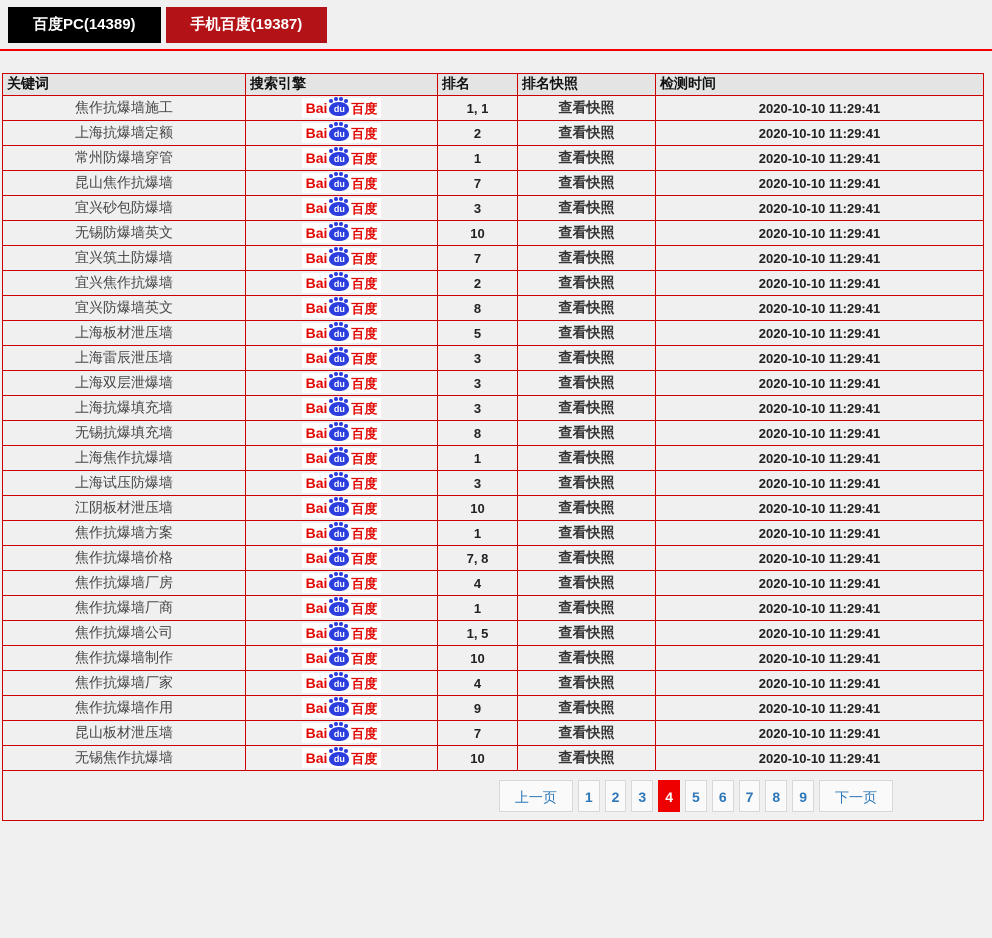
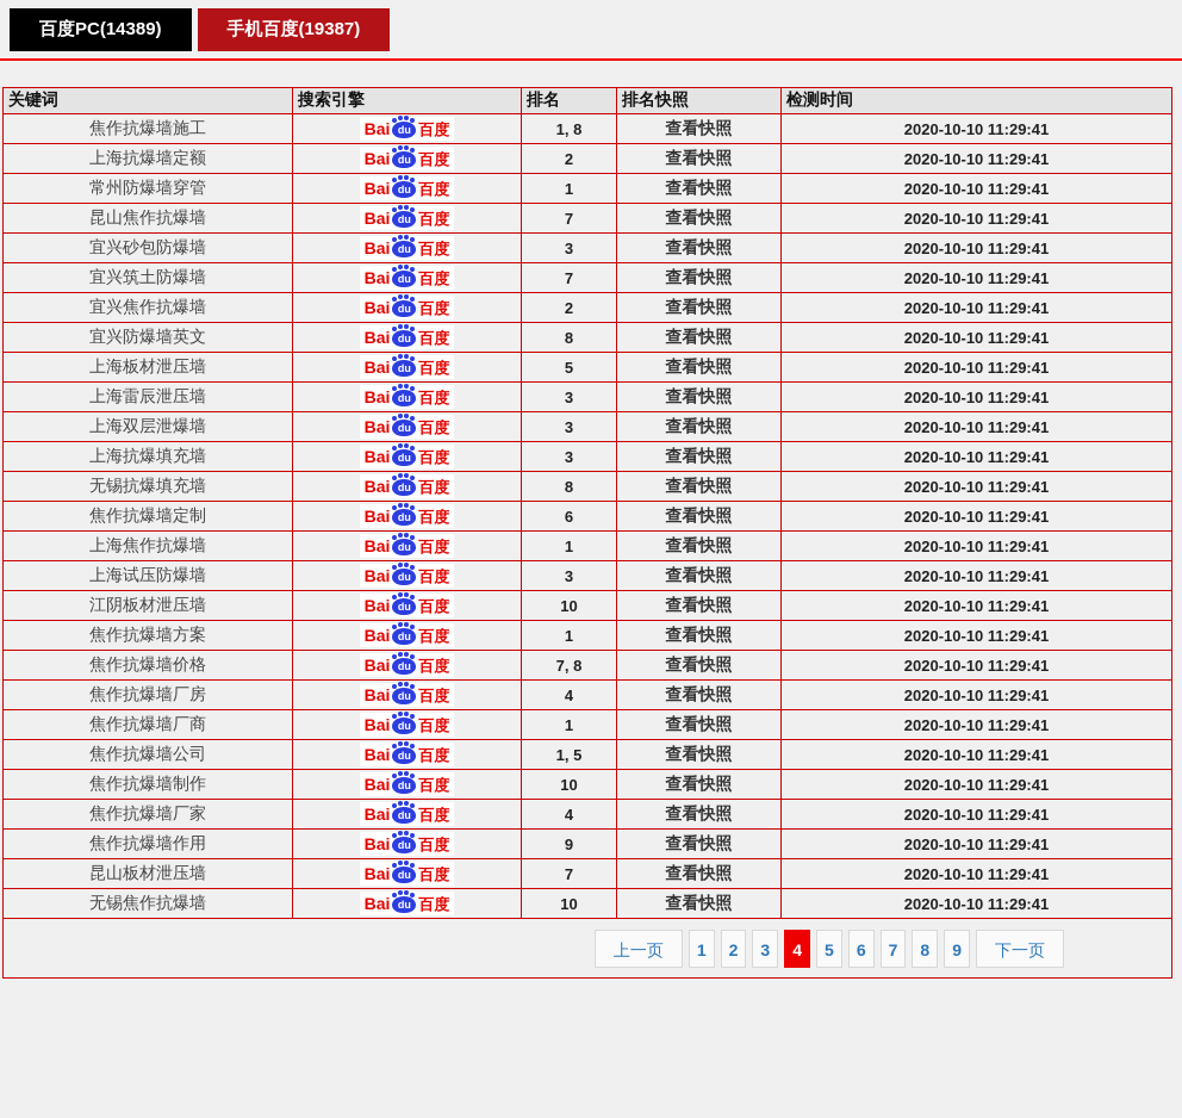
  百度PC(14389)
  手机百度(19387)
  关键词	搜索引擎	排名	排名快照	检测时间
- 焦作抗爆墙施工	Bai du 百度	1, 1	查看快照	2020-10-10 11:29:41
+ 焦作抗爆墙施工	Bai du 百度	1, 8	查看快照	2020-10-10 11:29:41
  上海抗爆墙定额	Bai du 百度	2	查看快照	2020-10-10 11:29:41
  常州防爆墙穿管	Bai du 百度	1	查看快照	2020-10-10 11:29:41
  昆山焦作抗爆墙	Bai du 百度	7	查看快照	2020-10-10 11:29:41
  宜兴砂包防爆墙	Bai du 百度	3	查看快照	2020-10-10 11:29:41
- 无锡防爆墙英文	Bai du 百度	10	查看快照	2020-10-10 11:29:41
  宜兴筑土防爆墙	Bai du 百度	7	查看快照	2020-10-10 11:29:41
  宜兴焦作抗爆墙	Bai du 百度	2	查看快照	2020-10-10 11:29:41
  宜兴防爆墙英文	Bai du 百度	8	查看快照	2020-10-10 11:29:41
  上海板材泄压墙	Bai du 百度	5	查看快照	2020-10-10 11:29:41
  上海雷辰泄压墙	Bai du 百度	3	查看快照	2020-10-10 11:29:41
  上海双层泄爆墙	Bai du 百度	3	查看快照	2020-10-10 11:29:41
  上海抗爆填充墙	Bai du 百度	3	查看快照	2020-10-10 11:29:41
  无锡抗爆填充墙	Bai du 百度	8	查看快照	2020-10-10 11:29:41
+ 焦作抗爆墙定制	Bai du 百度	6	查看快照	2020-10-10 11:29:41
  上海焦作抗爆墙	Bai du 百度	1	查看快照	2020-10-10 11:29:41
  上海试压防爆墙	Bai du 百度	3	查看快照	2020-10-10 11:29:41
  江阴板材泄压墙	Bai du 百度	10	查看快照	2020-10-10 11:29:41
  焦作抗爆墙方案	Bai du 百度	1	查看快照	2020-10-10 11:29:41
  焦作抗爆墙价格	Bai du 百度	7, 8	查看快照	2020-10-10 11:29:41
  焦作抗爆墙厂房	Bai du 百度	4	查看快照	2020-10-10 11:29:41
  焦作抗爆墙厂商	Bai du 百度	1	查看快照	2020-10-10 11:29:41
  焦作抗爆墙公司	Bai du 百度	1, 5	查看快照	2020-10-10 11:29:41
  焦作抗爆墙制作	Bai du 百度	10	查看快照	2020-10-10 11:29:41
  焦作抗爆墙厂家	Bai du 百度	4	查看快照	2020-10-10 11:29:41
  焦作抗爆墙作用	Bai du 百度	9	查看快照	2020-10-10 11:29:41
  昆山板材泄压墙	Bai du 百度	7	查看快照	2020-10-10 11:29:41
  无锡焦作抗爆墙	Bai du 百度	10	查看快照	2020-10-10 11:29:41
  上一页 1 2 3 4 5 6 7 8 9 下一页
